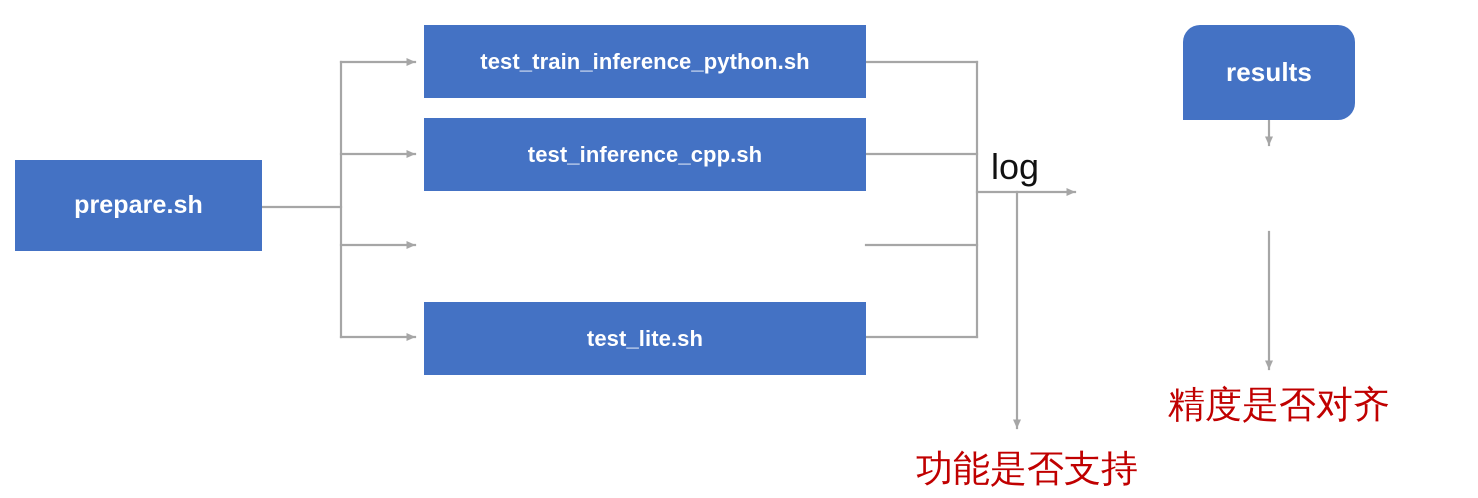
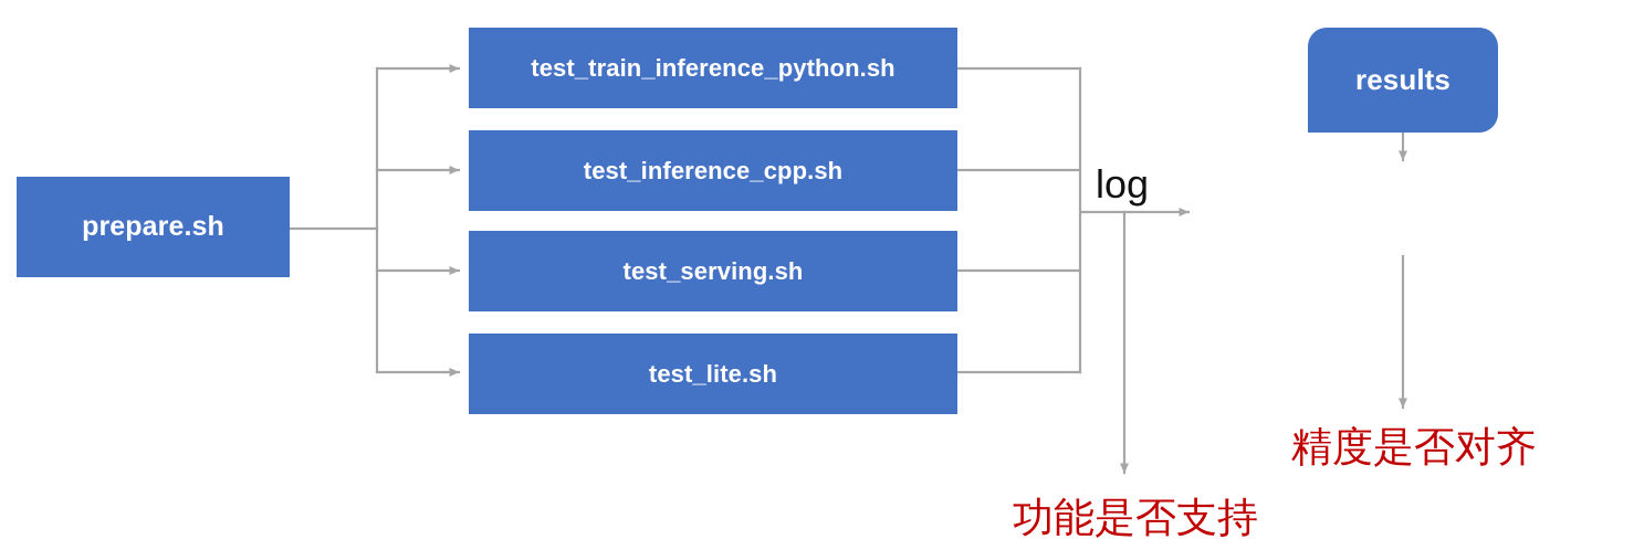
  prepare.sh
  test_train_inference_python.sh
  test_inference_cpp.sh
+ test_serving.sh
  test_lite.sh
  results
  log
  功能是否支持
  精度是否对齐
